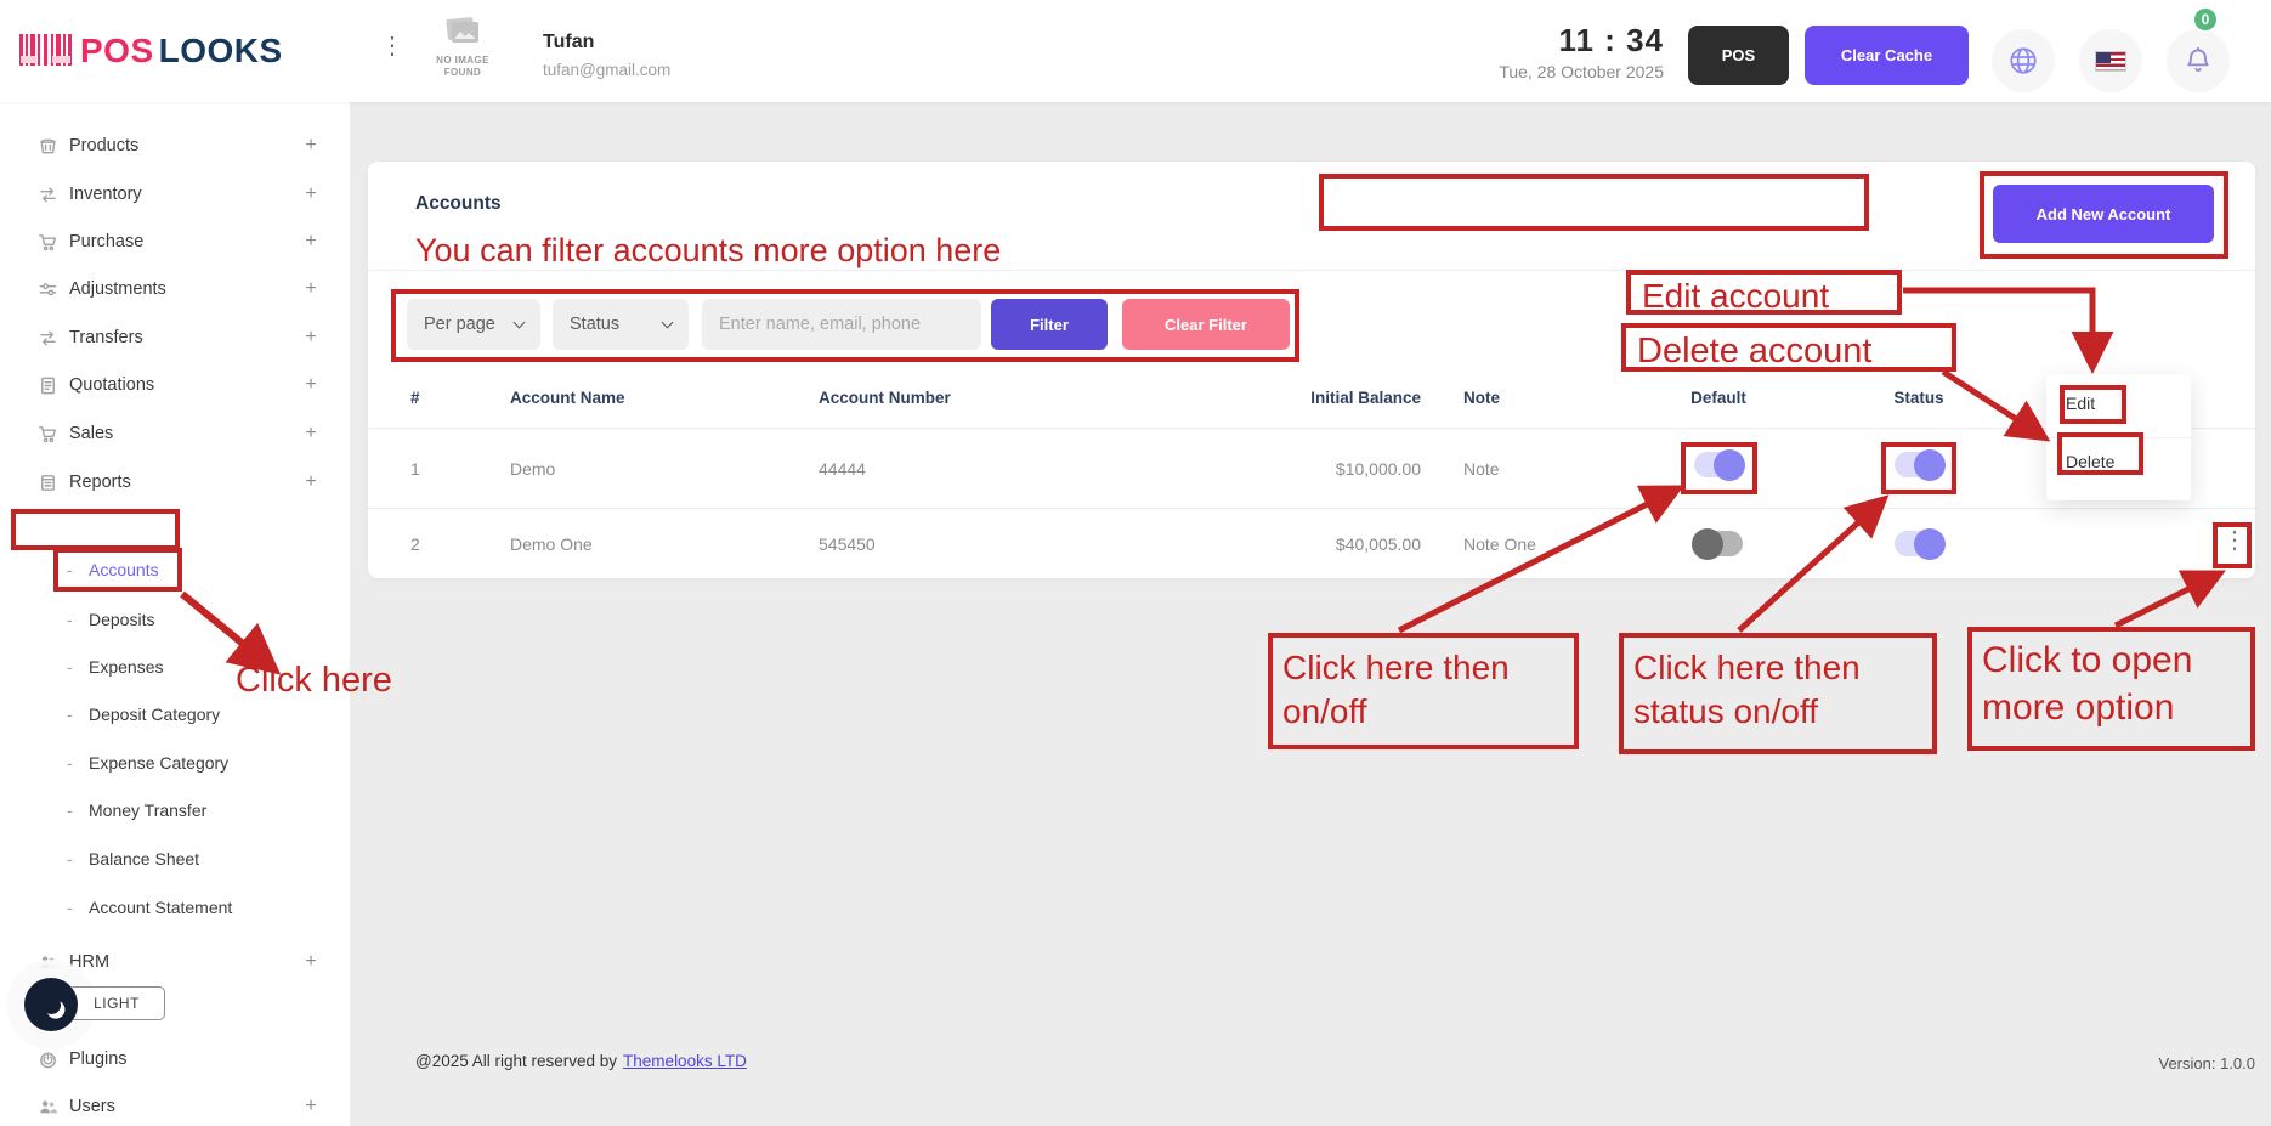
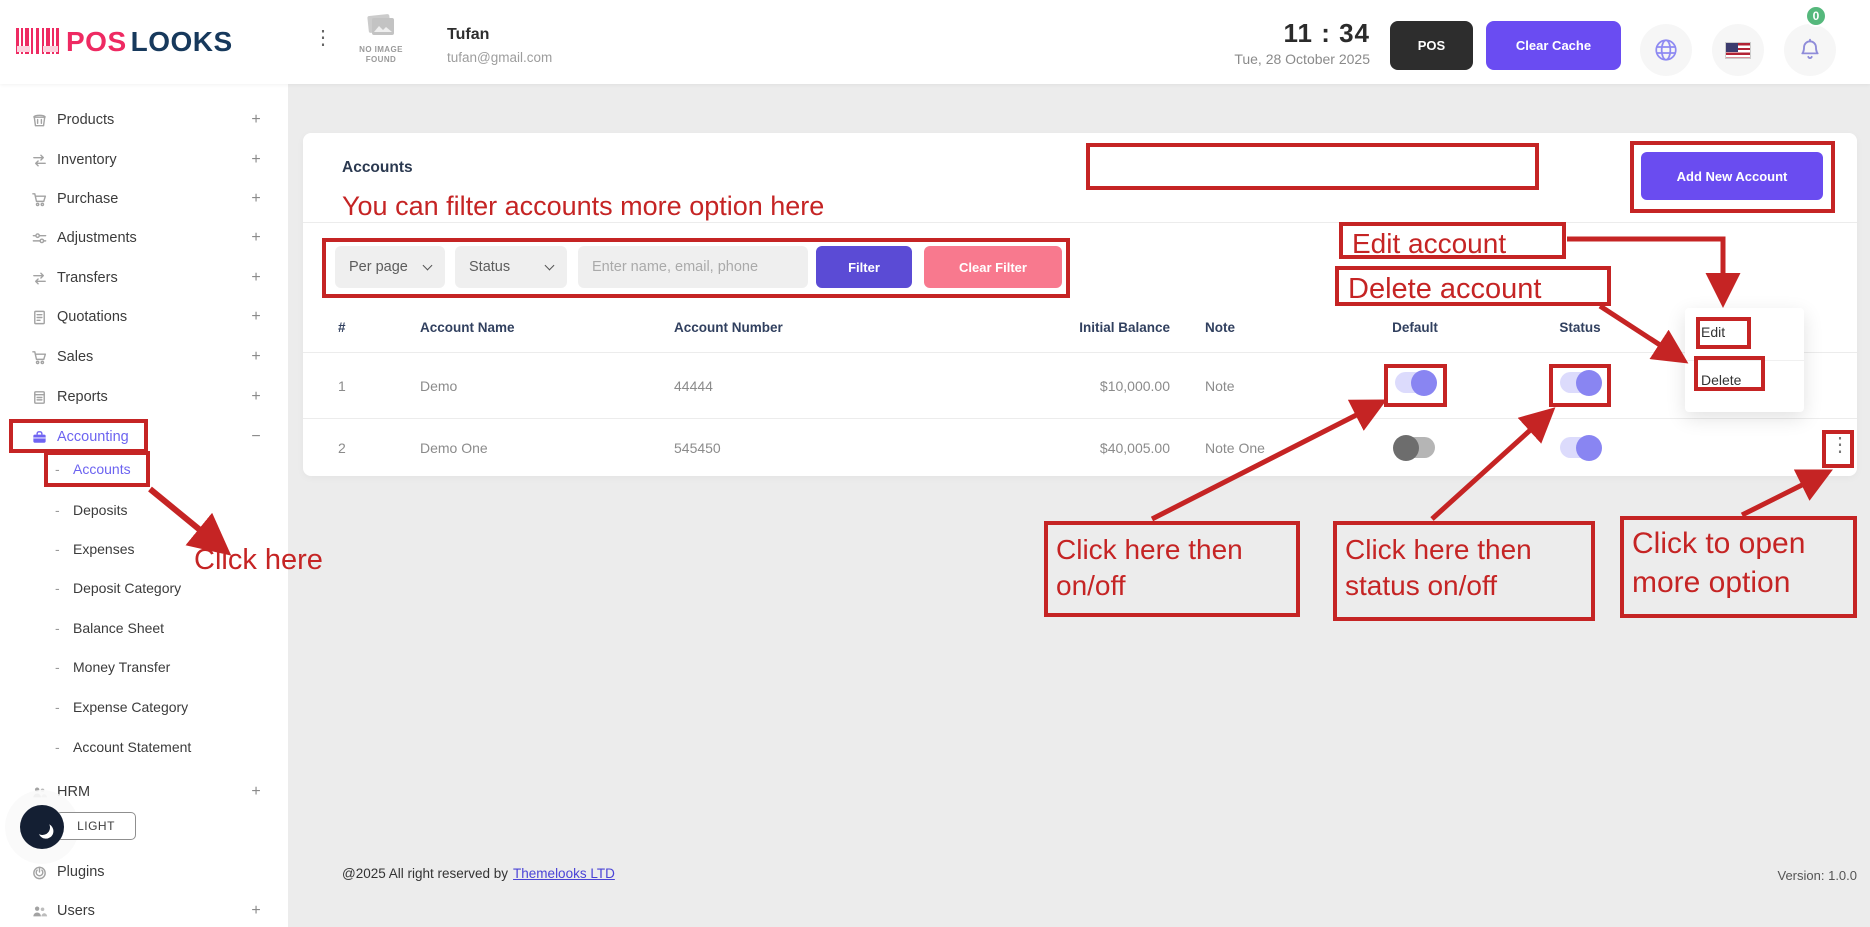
  POS
  LOOKS
  ⋮
  NO IMAGE FOUND
  Tufan
  tufan@gmail.com
  11 : 34
  Tue, 28 October 2025
  POS
  Clear Cache
  0
  Products
  +
  Inventory
  +
  Purchase
  +
  Adjustments
  +
  Transfers
  +
  Quotations
  +
  Sales
  +
  Reports
  +
+ Accounting
+ −
  Accounts
  Deposits
  Expenses
  Deposit Category
- Expense Category
+ Balance Sheet
  Money Transfer
- Balance Sheet
+ Expense Category
  Account Statement
  HRM
  +
  Plugins
  Users
  +
  LIGHT
  Accounts
  Per page
  Status
  Enter name, email, phone
  Filter
  Clear Filter
  Add New Account
  #
  Account Name
  Account Number
  Initial Balance
  Note
  Default
  Status
  1
  Demo
  44444
  $10,000.00
  Note
  2
  Demo One
  545450
  $40,005.00
  Note One
  ⋮
  Edit
  Delete
  @2025 All right reserved by
  Themelooks LTD
  Version: 1.0.0
  You can filter accounts more option here
  Edit account
  Delete account
  Click here
  Click here then
  on/off
  Click here then
  status on/off
  Click to open
  more option
